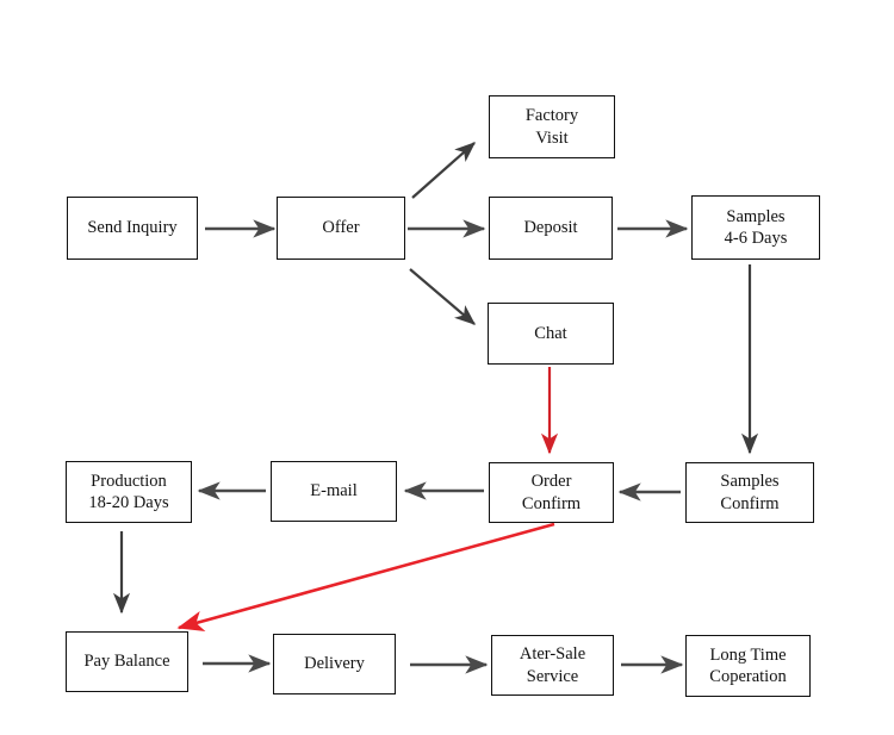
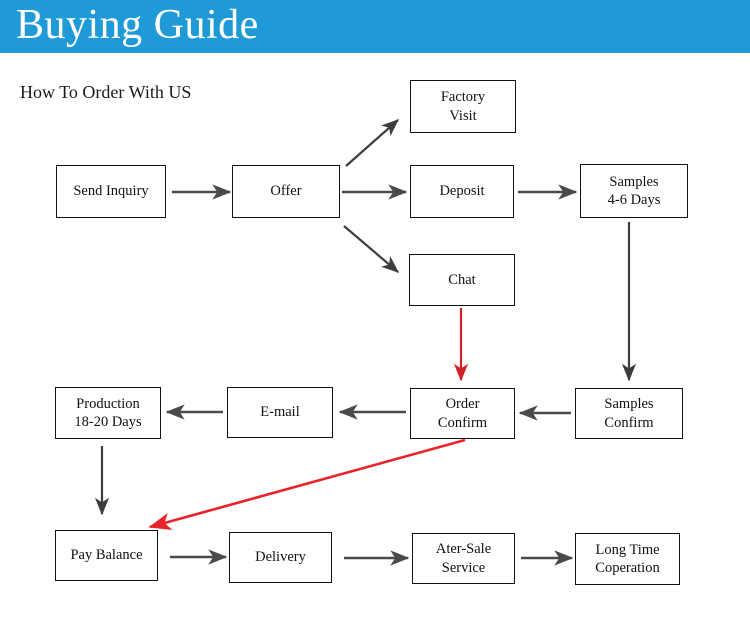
+ Buying Guide
+ How To Order With US
  Send Inquiry
  Offer
  Factory
  Visit
  Deposit
  Samples
  4-6 Days
  Chat
  Production
  18-20 Days
  E-mail
  Order
  Confirm
  Samples
  Confirm
  Pay Balance
  Delivery
  Ater-Sale
  Service
  Long Time
  Coperation
